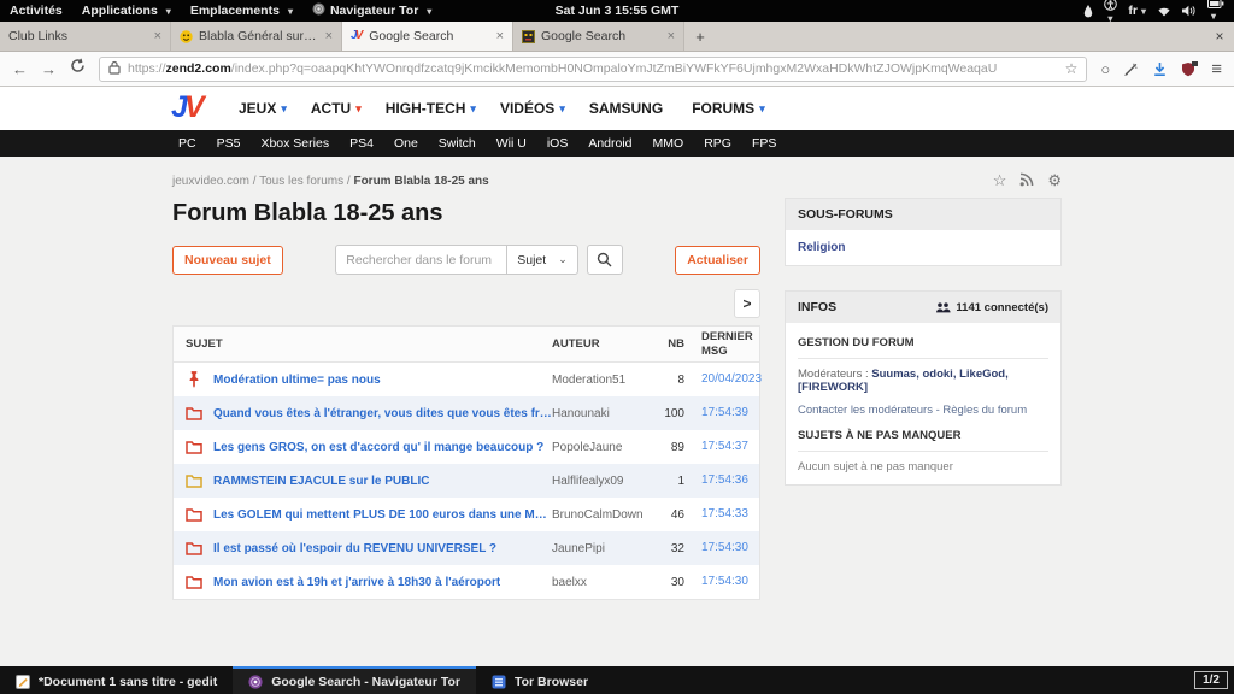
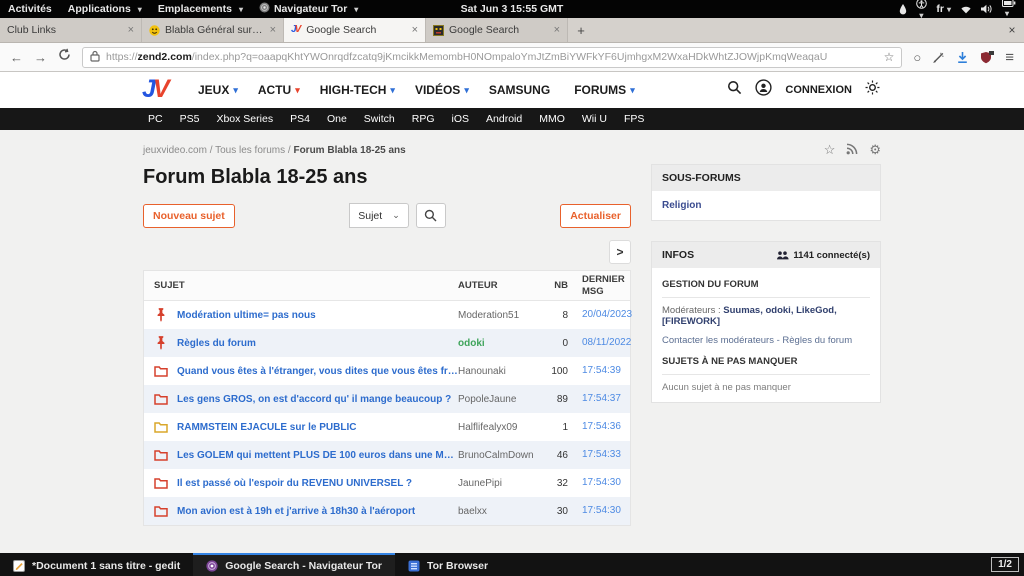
  Activités
  Applications
  Emplacements
  Navigateur Tor
  Sat Jun 3 15:55 GMT
  fr
  Club Links
  ×
  Blabla Général sur O
  ×
  Google Search
  ×
  Google Search
  ×
  +
  ×
  ←
  →
  https://zend2.com/index.php?q=oaapqKhtYWOnrqdfzcatq9jKmcikkMemombH0NOmpaloYmJtZmBiYWFkYF6UjmhgxM2WxaHDkWhtZJOWjpKmqWeaqaU
  ☆
  ○
  ≡
  J
  V
  JEUX
  ACTU
  HIGH-TECH
  VIDÉOS
  SAMSUNG
  FORUMS
+ CONNEXION
  PC
  PS5
  Xbox Series
  PS4
  One
  Switch
- Wii U
+ RPG
  iOS
  Android
  MMO
- RPG
+ Wii U
  FPS
  jeuxvideo.com / Tous les forums / Forum Blabla 18-25 ans
  ☆
  ⚙
  Forum Blabla 18-25 ans
  Nouveau sujet
- Rechercher dans le forum
  Sujet
  ⌄
  Actualiser
  >
  SUJET
  AUTEUR
  NB
  DERNIER MSG
  Modération ultime= pas nous
  Moderation51
  8
  20/04/2023
+ Règles du forum
+ odoki
+ 0
+ 08/11/2022
  Quand vous êtes à l'étranger, vous dites que vous êtes fran
  Hanounaki
  100
  17:54:39
  Les gens GROS, on est d'accord qu' il mange beaucoup ?
  PopoleJaune
  89
  17:54:37
  RAMMSTEIN EJACULE sur le PUBLIC
  Halflifealyx09
  1
  17:54:36
  Les GOLEM qui mettent PLUS DE 100 euros dans une MON
  BrunoCalmDown
  46
  17:54:33
  Il est passé où l'espoir du REVENU UNIVERSEL ?
  JaunePipi
  32
  17:54:30
  Mon avion est à 19h et j'arrive à 18h30 à l'aéroport
  baelxx
  30
  17:54:30
  SOUS-FORUMS
  Religion
  INFOS
  1141 connecté(s)
  GESTION DU FORUM
  Modérateurs : Suumas, odoki, LikeGod, [FIREWORK]
  Contacter les modérateurs - Règles du forum
  SUJETS À NE PAS MANQUER
  Aucun sujet à ne pas manquer
  *Document 1 sans titre - gedit
  Google Search - Navigateur Tor
  Tor Browser
  1/2
